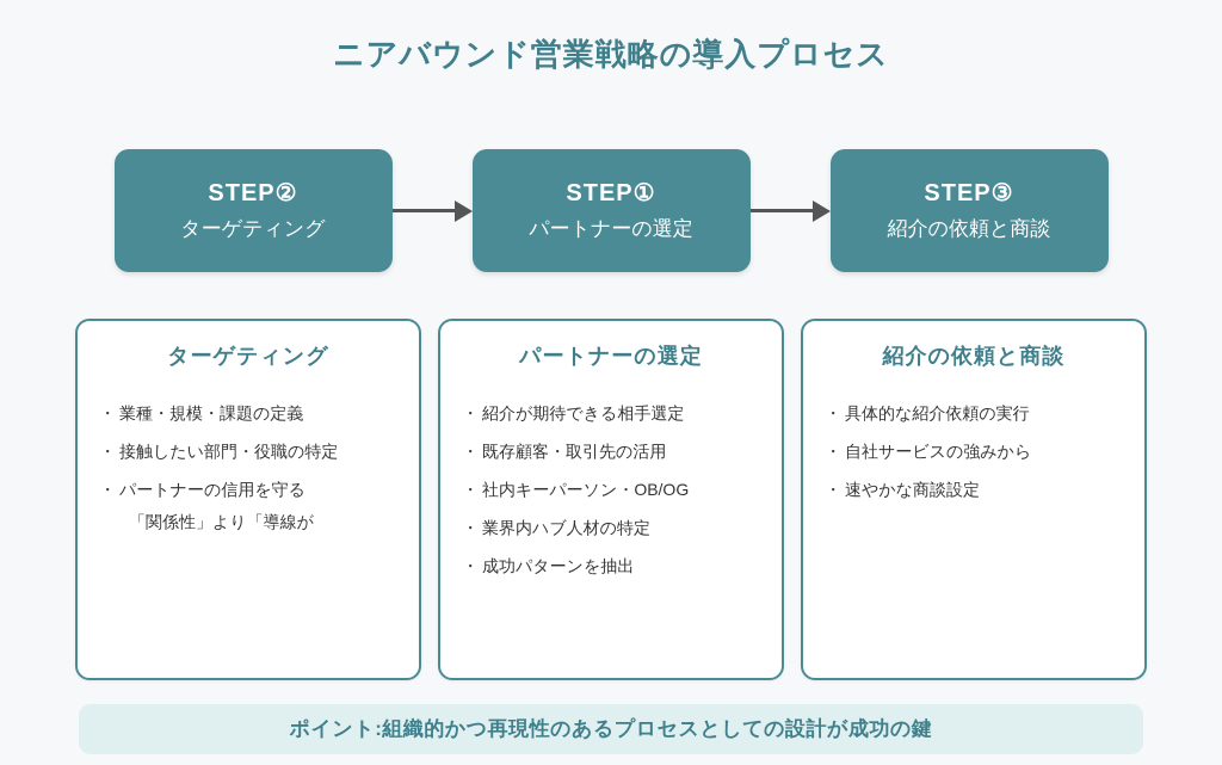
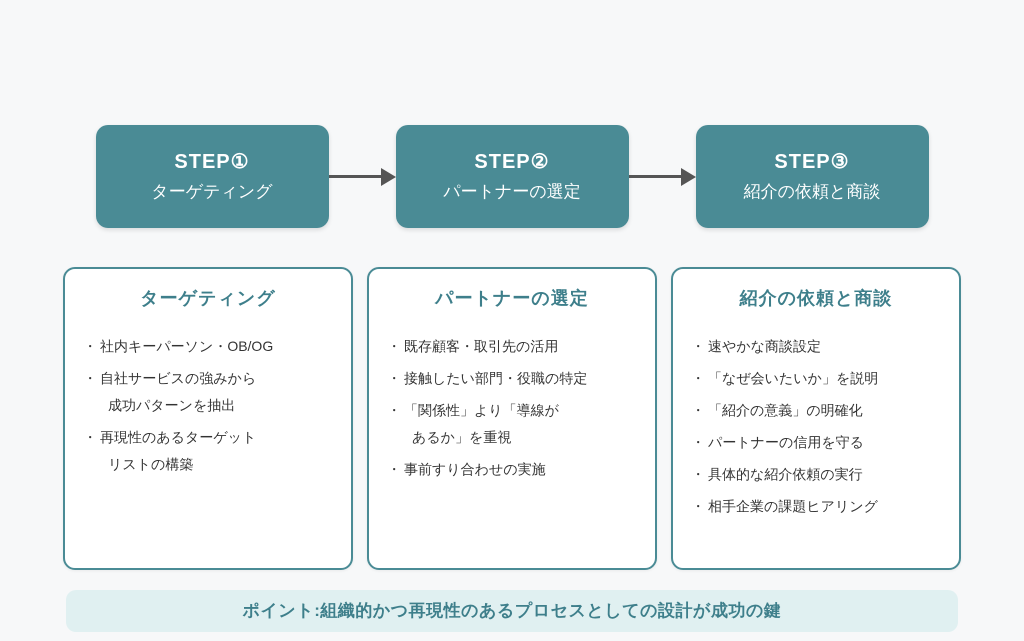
- ニアバウンド営業戦略の導入プロセス
- STEP②
+ STEP①
  ターゲティング
- STEP①
+ STEP②
  パートナーの選定
  STEP③
  紹介の依頼と商談
  ターゲティング
- 業種・規模・課題の定義
- 接触したい部門・役職の特定
+ 社内キーパーソン・OB/OG
- パートナーの信用を守る
+ 自社サービスの強みから
- 「関係性」より「導線が
+ 成功パターンを抽出
+ 再現性のあるターゲット
+ リストの構築
  パートナーの選定
- 紹介が期待できる相手選定
  既存顧客・取引先の活用
- 社内キーパーソン・OB/OG
+ 接触したい部門・役職の特定
- 業界内ハブ人材の特定
- 成功パターンを抽出
+ 「関係性」より「導線が
+ あるか」を重視
+ 事前すり合わせの実施
  紹介の依頼と商談
- 具体的な紹介依頼の実行
+ 速やかな商談設定
+ 「なぜ会いたいか」を説明
+ 「紹介の意義」の明確化
- 自社サービスの強みから
+ パートナーの信用を守る
- 速やかな商談設定
+ 具体的な紹介依頼の実行
+ 相手企業の課題ヒアリング
  ポイント:組織的かつ再現性のあるプロセスとしての設計が成功の鍵
